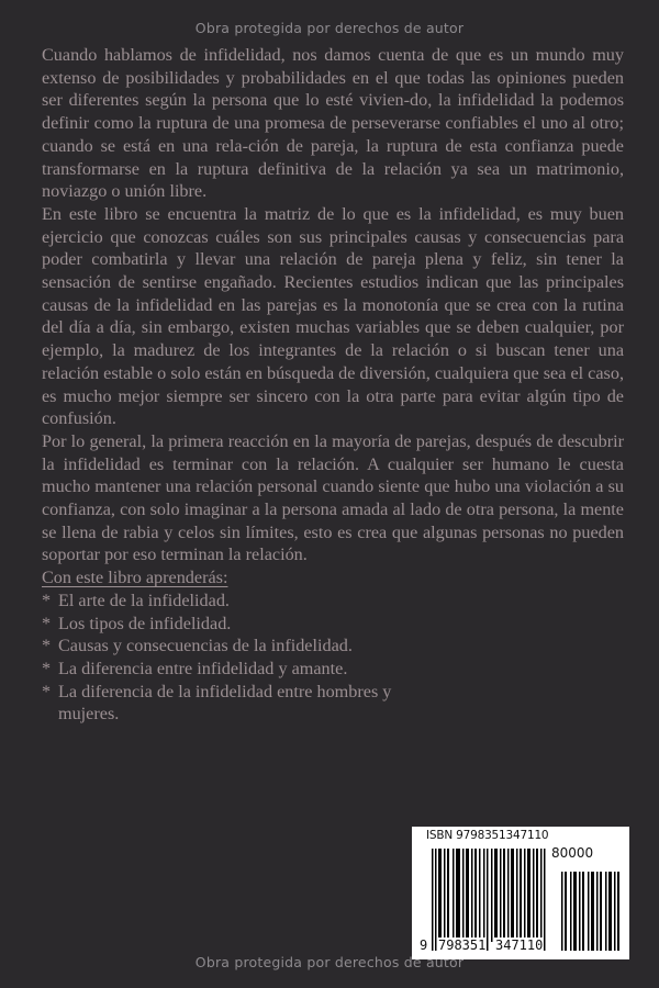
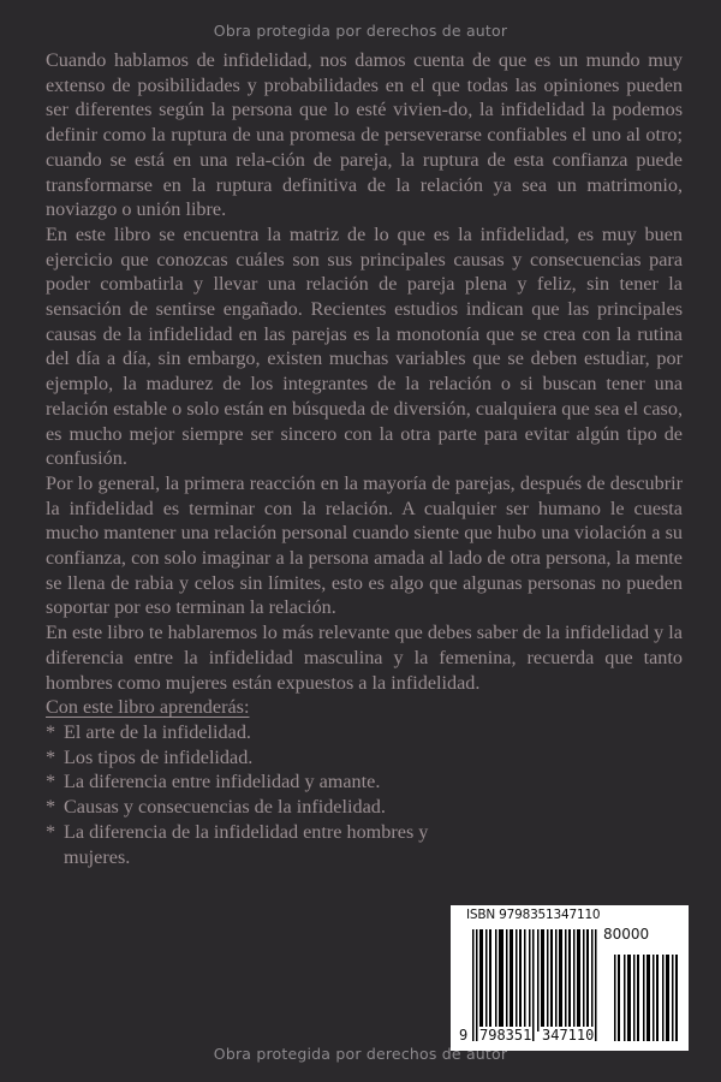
  Obra protegida por derechos de autor
  Cuando hablamos de infidelidad, nos damos cuenta de que es un mundo muy extenso de posibilidades y probabilidades en el que todas las opiniones pueden ser diferentes según la persona que lo esté vivien-do, la infidelidad la podemos definir como la ruptura de una promesa de perseverarse confiables el uno al otro; cuando se está en una rela-ción de pareja, la ruptura de esta confianza puede transformarse en la ruptura definitiva de la relación ya sea un matrimonio, noviazgo o unión libre.
- En este libro se encuentra la matriz de lo que es la infidelidad, es muy buen ejercicio que conozcas cuáles son sus principales causas y conse­cuencias para poder combatirla y llevar una relación de pareja plena y feliz, sin tener la sensación de sentirse engañado. Recientes estudios indican que las principales causas de la infidelidad en las parejas es la monotonía que se crea con la rutina del día a día, sin embargo, existen muchas variables que se deben cualquier, por ejemplo, la madurez de los integrantes de la relación o si buscan tener una relación estable o solo están en búsqueda de diversión, cualquiera que sea el caso, es mucho mejor siempre ser sincero con la otra parte para evitar algún tipo de confusión.
+ En este libro se encuentra la matriz de lo que es la infidelidad, es muy buen ejercicio que conozcas cuáles son sus principales causas y conse­cuencias para poder combatirla y llevar una relación de pareja plena y feliz, sin tener la sensación de sentirse engañado. Recientes estudios indican que las principales causas de la infidelidad en las parejas es la monotonía que se crea con la rutina del día a día, sin embargo, existen muchas variables que se deben estudiar, por ejemplo, la madurez de los integrantes de la relación o si buscan tener una relación estable o solo están en búsqueda de diversión, cualquiera que sea el caso, es mucho mejor siempre ser sincero con la otra parte para evitar algún tipo de confusión.
- Por lo general, la primera reacción en la mayoría de parejas, después de descubrir la infidelidad es terminar con la relación. A cualquier ser humano le cuesta mucho mantener una relación personal cuando siente que hubo una violación a su confianza, con solo imaginar a la persona amada al lado de otra persona, la mente se llena de rabia y celos sin límites, esto es crea que algunas personas no pueden soportar por eso terminan la relación.
+ Por lo general, la primera reacción en la mayoría de parejas, después de descubrir la infidelidad es terminar con la relación. A cualquier ser humano le cuesta mucho mantener una relación personal cuando siente que hubo una violación a su confianza, con solo imaginar a la persona amada al lado de otra persona, la mente se llena de rabia y celos sin límites, esto es algo que algunas personas no pueden soportar por eso terminan la relación.
+ En este libro te hablaremos lo más relevante que debes saber de la infi­delidad y la diferencia entre la infidelidad masculina y la femenina, recuerda que tanto hombres como mujeres están expuestos a la infideli­dad.
  Con este libro aprenderás:
  *
  El arte de la infidelidad.
  *
  Los tipos de infidelidad.
  *
- Causas y consecuencias de la infidelidad.
+ La diferencia entre infidelidad y amante.
  *
- La diferencia entre infidelidad y amante.
+ Causas y consecuencias de la infidelidad.
  *
  La diferencia de la infidelidad entre hombres y mujeres.
  ISBN 9798351347110
  80000
  9
  798351
  347110
  Obra protegida por derechos de autor
